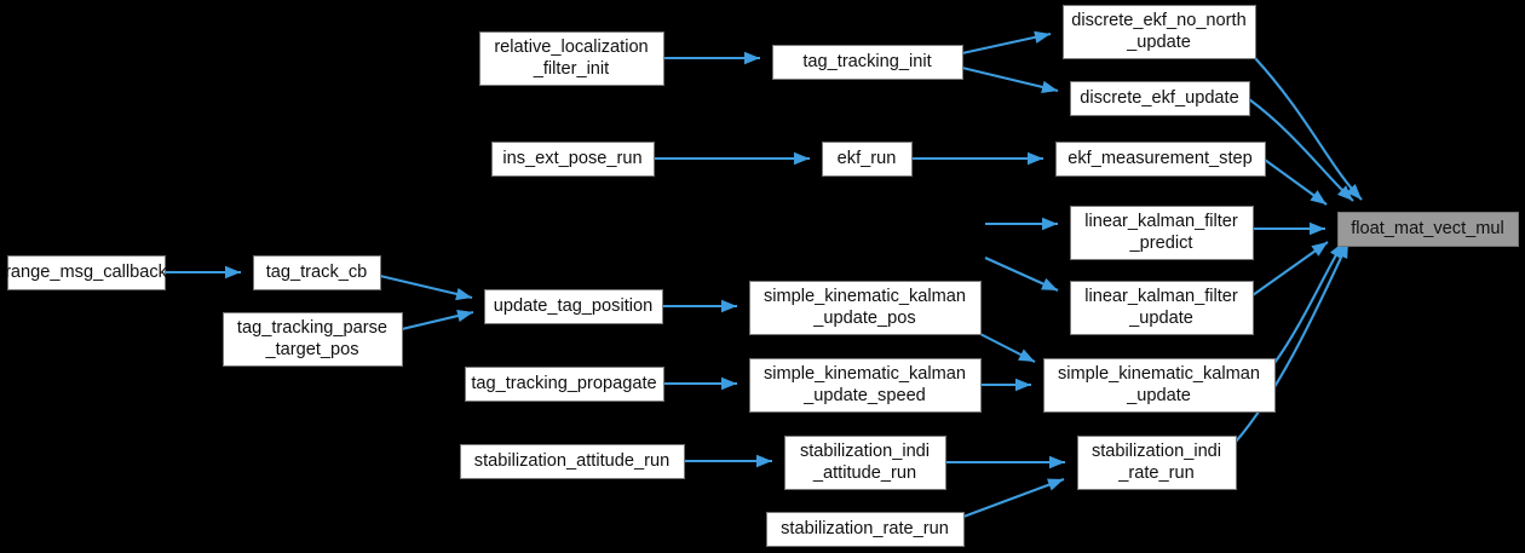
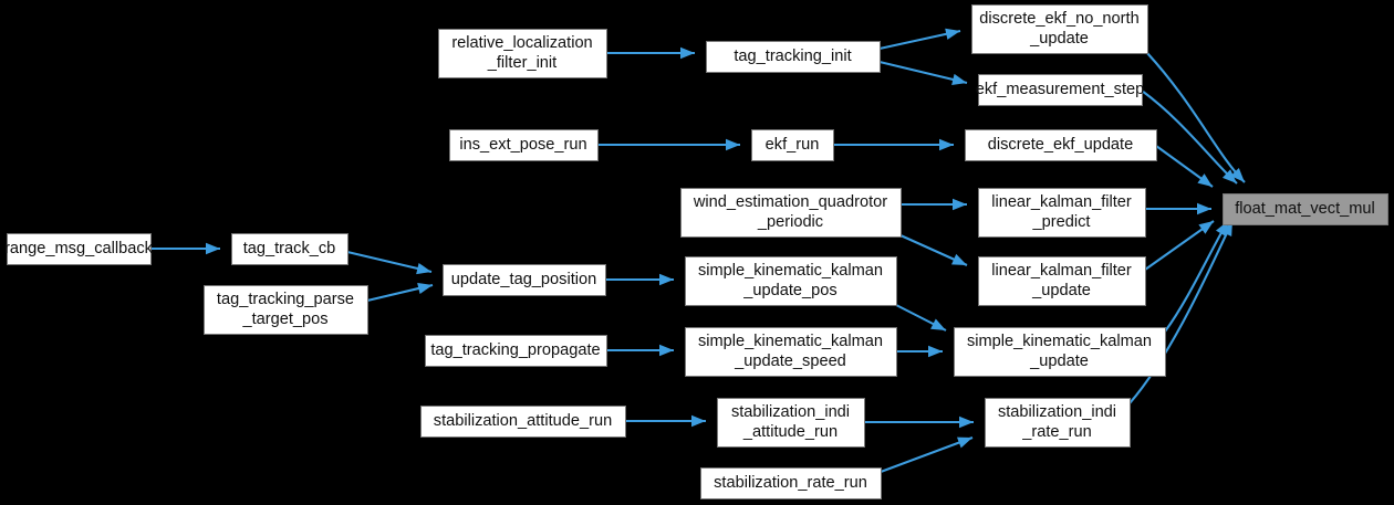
  relative_localization
  _filter_init
  tag_tracking_init
  discrete_ekf_no_north
  _update
- discrete_ekf_update
+ ekf_measurement_step
  ins_ext_pose_run
  ekf_run
- ekf_measurement_step
+ discrete_ekf_update
+ wind_estimation_quadrotor
+ _periodic
  linear_kalman_filter
  _predict
  float_mat_vect_mul
  range_msg_callback
  tag_track_cb
  update_tag_position
  simple_kinematic_kalman
  _update_pos
  linear_kalman_filter
  _update
  tag_tracking_parse
  _target_pos
  simple_kinematic_kalman
  _update
  tag_tracking_propagate
  simple_kinematic_kalman
  _update_speed
  stabilization_attitude_run
  stabilization_indi
  _attitude_run
  stabilization_indi
  _rate_run
  stabilization_rate_run
